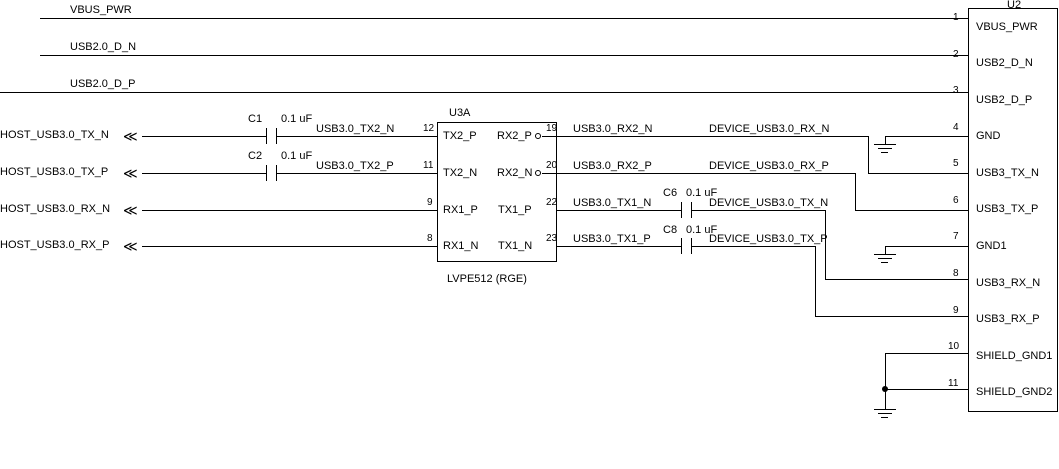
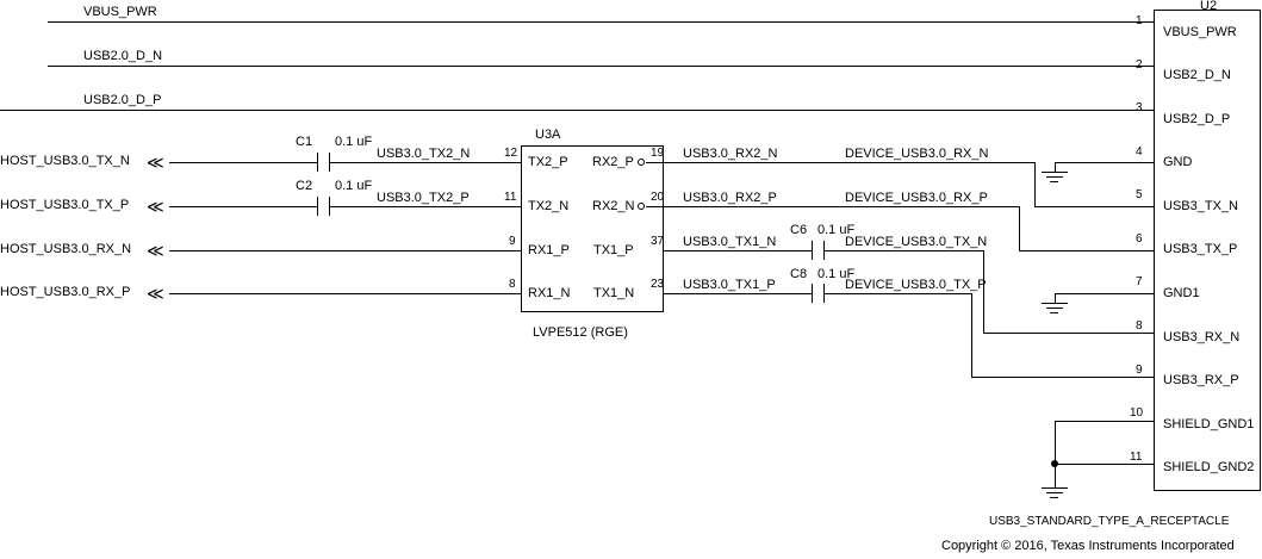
  U2
  VBUS_PWR
  USB2_D_N
  USB2_D_P
  GND
  USB3_TX_N
  USB3_TX_P
  GND1
  USB3_RX_N
  USB3_RX_P
  SHIELD_GND1
  SHIELD_GND2
  3
  4
  5
  6
  7
  8
  9
  10
  11
+ USB3_STANDARD_TYPE_A_RECEPTACLE
+ Copyright © 2016, Texas Instruments Incorporated
  U3A
  LVPE512 (RGE)
  TX2_P
  TX2_N
  RX1_P
  RX1_N
  RX2_P
  RX2_N
  TX1_P
  TX1_N
  12
  11
  9
  8
  19
  20
- 22
+ 37
  23
  VBUS_PWR
  USB2.0_D_N
  USB2.0_D_P
  HOST_USB3.0_TX_N
  ≪
  C1
  0.1 uF
  USB3.0_TX2_N
  HOST_USB3.0_TX_P
  ≪
  C2
  0.1 uF
  USB3.0_TX2_P
  HOST_USB3.0_RX_N
  ≪
  HOST_USB3.0_RX_P
  ≪
  USB3.0_RX2_N
  DEVICE_USB3.0_RX_N
  USB3.0_RX2_P
  DEVICE_USB3.0_RX_P
  C6
  0.1 uF
  USB3.0_TX1_N
  DEVICE_USB3.0_TX_N
  C8
  0.1 uF
  USB3.0_TX1_P
  DEVICE_USB3.0_TX_P
